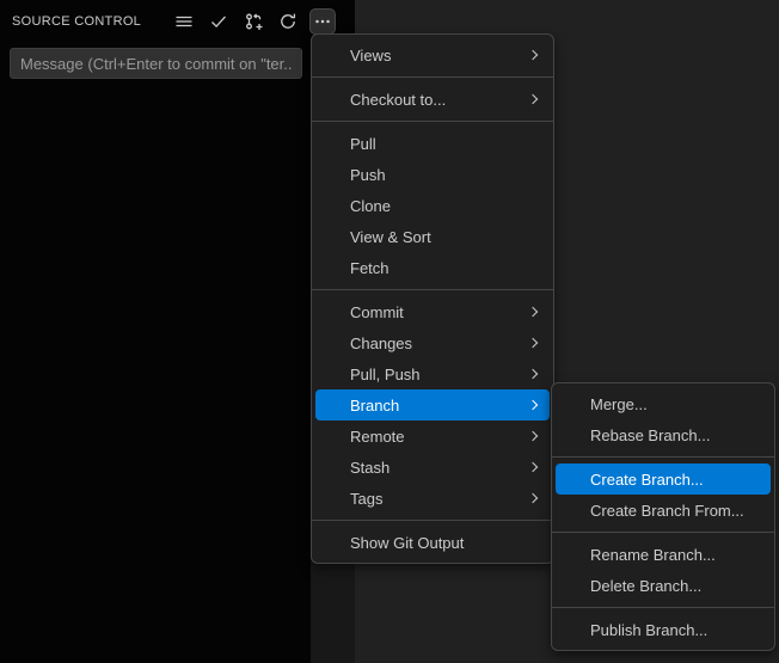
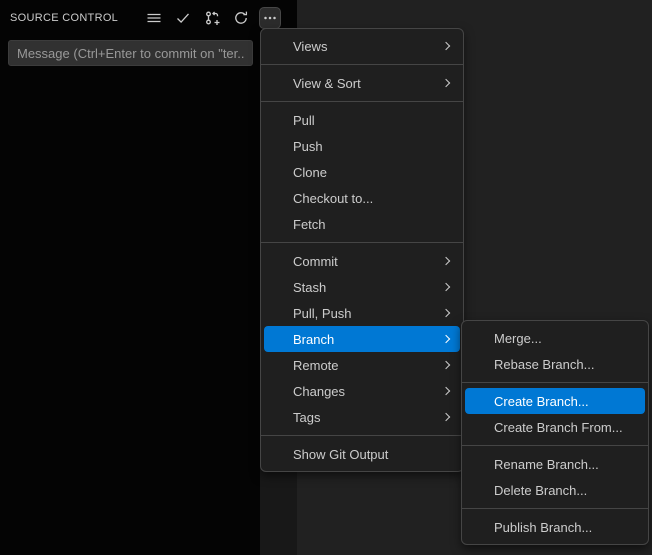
  SOURCE CONTROL
  Message (Ctrl+Enter to commit on "ter..
  Views
- Checkout to...
+ View & Sort
  Pull
  Push
  Clone
- View & Sort
+ Checkout to...
  Fetch
  Commit
- Changes
+ Stash
  Pull, Push
  Branch
  Remote
- Stash
+ Changes
  Tags
  Show Git Output
  Merge...
  Rebase Branch...
  Create Branch...
  Create Branch From...
  Rename Branch...
  Delete Branch...
  Publish Branch...
